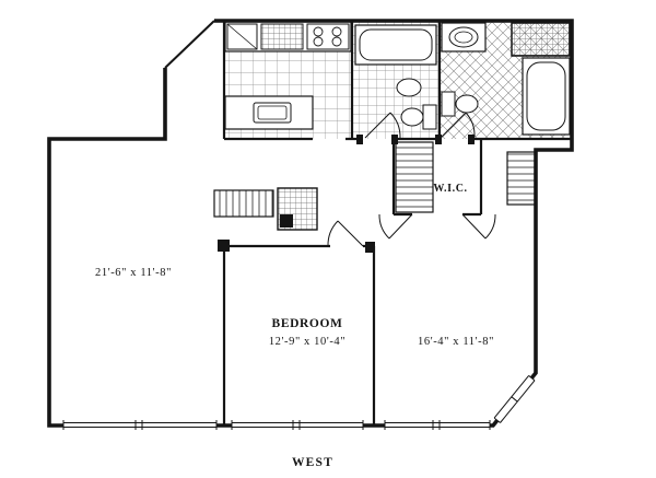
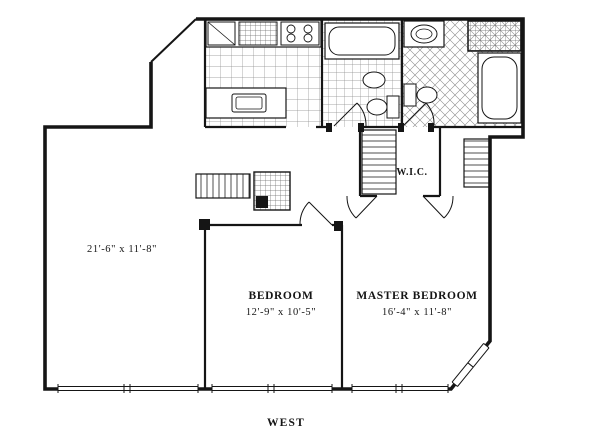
  21'-6" x 11'-8"
  BEDROOM
- 12'-9" x 10'-4"
+ 12'-9" x 10'-5"
+ MASTER BEDROOM
  16'-4" x 11'-8"
  W.I.C.
  WEST
